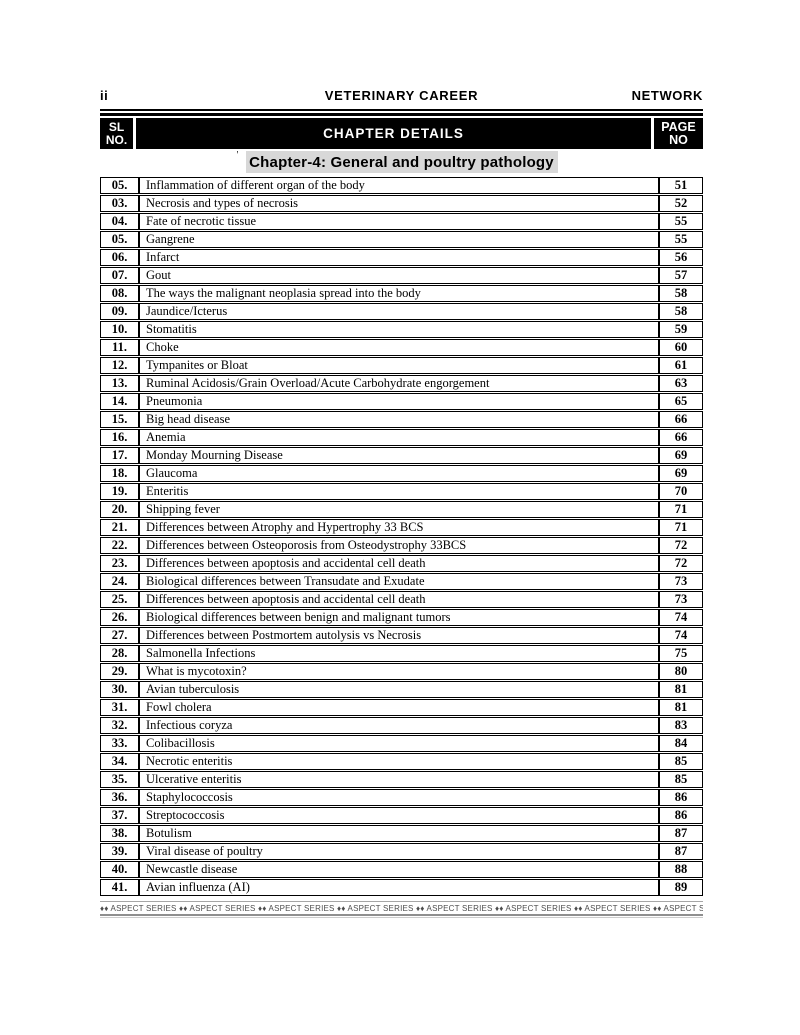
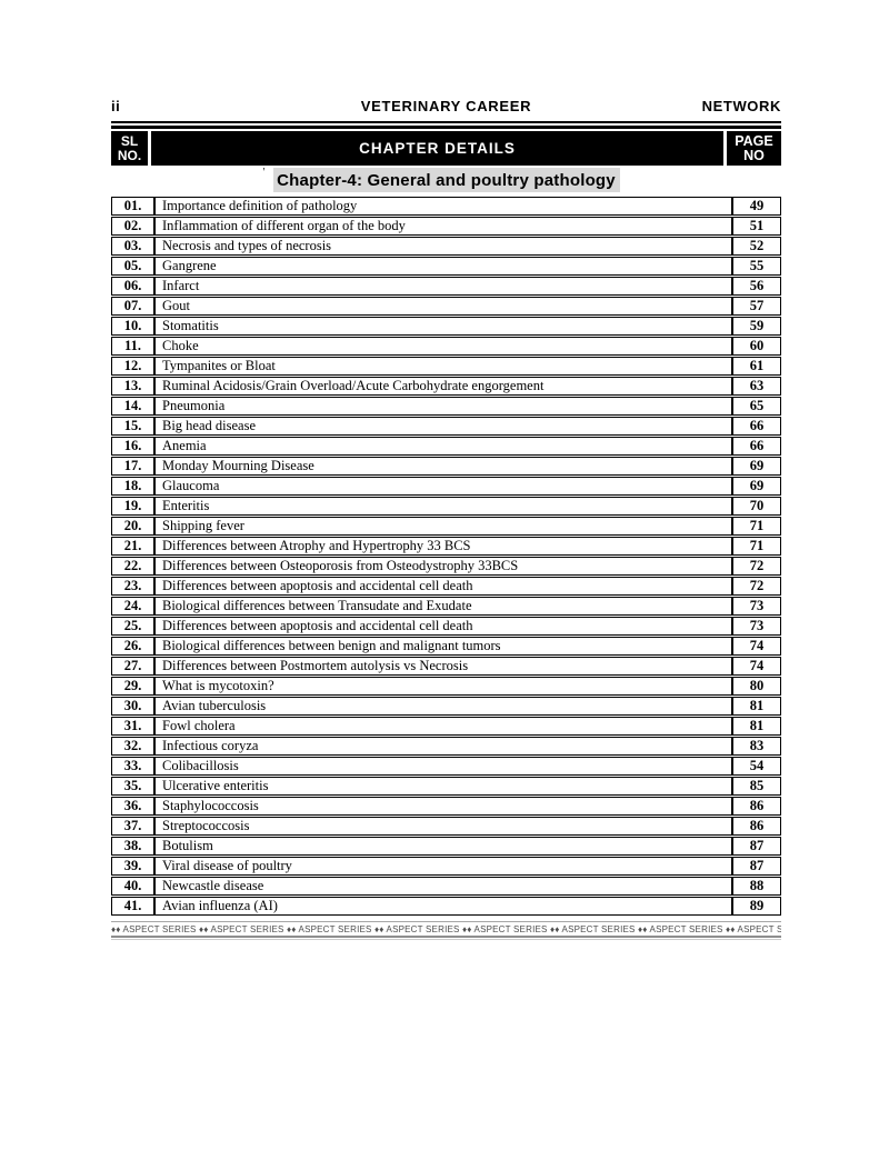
  ii
  VETERINARY CAREER
  NETWORK
  SL
  NO.
  CHAPTER DETAILS
  PAGE
  NO
  '
  Chapter-4: General and poultry pathology
+ 01.	Importance definition of pathology	49
- 05.	Inflammation of different organ of the body	51
+ 02.	Inflammation of different organ of the body	51
  03.	Necrosis and types of necrosis	52
- 04.	Fate of necrotic tissue	55
  05.	Gangrene	55
  06.	Infarct	56
  07.	Gout	57
- 08.	The ways the malignant neoplasia spread into the body	58
- 09.	Jaundice/Icterus	58
  10.	Stomatitis	59
  11.	Choke	60
  12.	Tympanites or Bloat	61
  13.	Ruminal Acidosis/Grain Overload/Acute Carbohydrate engorgement	63
  14.	Pneumonia	65
  15.	Big head disease	66
  16.	Anemia	66
  17.	Monday Mourning Disease	69
  18.	Glaucoma	69
  19.	Enteritis	70
  20.	Shipping fever	71
  21.	Differences between Atrophy and Hypertrophy 33 BCS	71
  22.	Differences between Osteoporosis from Osteodystrophy 33BCS	72
  23.	Differences between apoptosis and accidental cell death	72
  24.	Biological differences between Transudate and Exudate	73
  25.	Differences between apoptosis and accidental cell death	73
  26.	Biological differences between benign and malignant tumors	74
  27.	Differences between Postmortem autolysis vs Necrosis	74
- 28.	Salmonella Infections	75
  29.	What is mycotoxin?	80
  30.	Avian tuberculosis	81
  31.	Fowl cholera	81
  32.	Infectious coryza	83
- 33.	Colibacillosis	84
+ 33.	Colibacillosis	54
- 34.	Necrotic enteritis	85
  35.	Ulcerative enteritis	85
  36.	Staphylococcosis	86
  37.	Streptococcosis	86
  38.	Botulism	87
  39.	Viral disease of poultry	87
  40.	Newcastle disease	88
  41.	Avian influenza (AI)	89
  ♦♦ ASPECT SERIES ♦♦ ASPECT SERIES ♦♦ ASPECT SERIES ♦♦ ASPECT SERIES ♦♦ ASPECT SERIES ♦♦ ASPECT SERIES ♦♦ ASPECT SERIES ♦♦ ASPECT S
